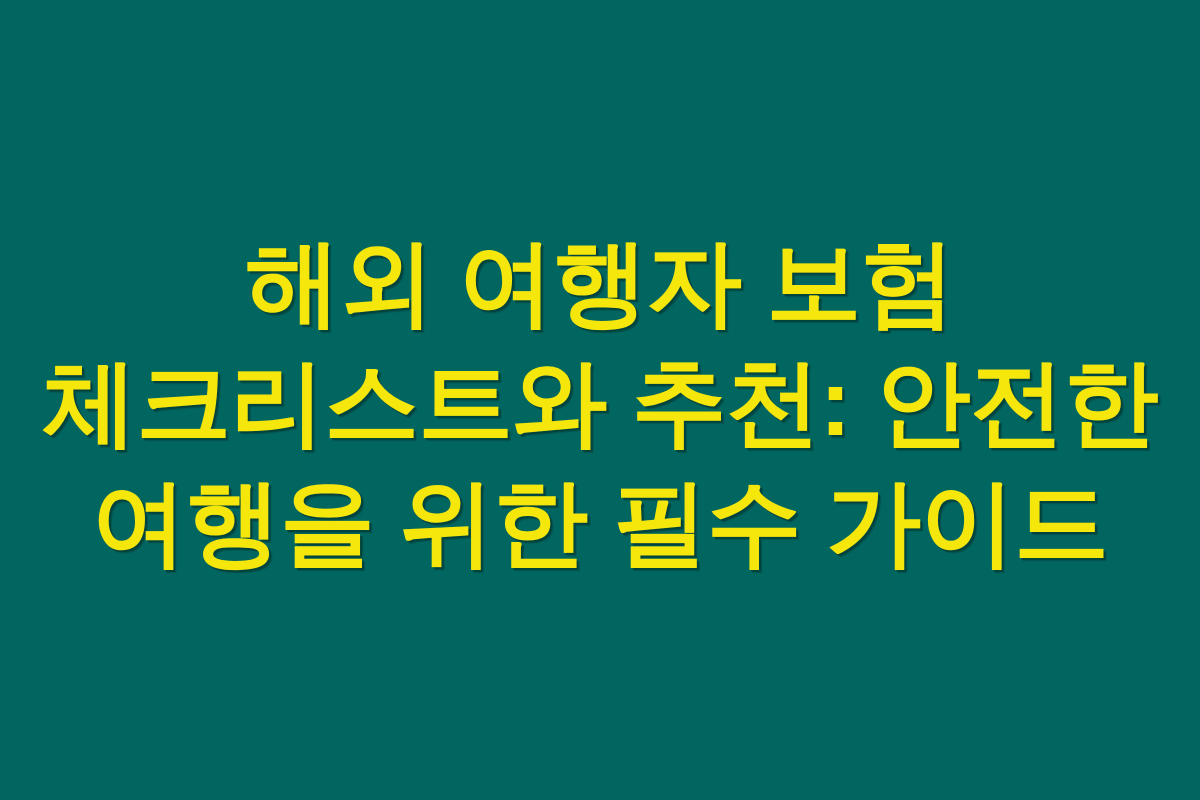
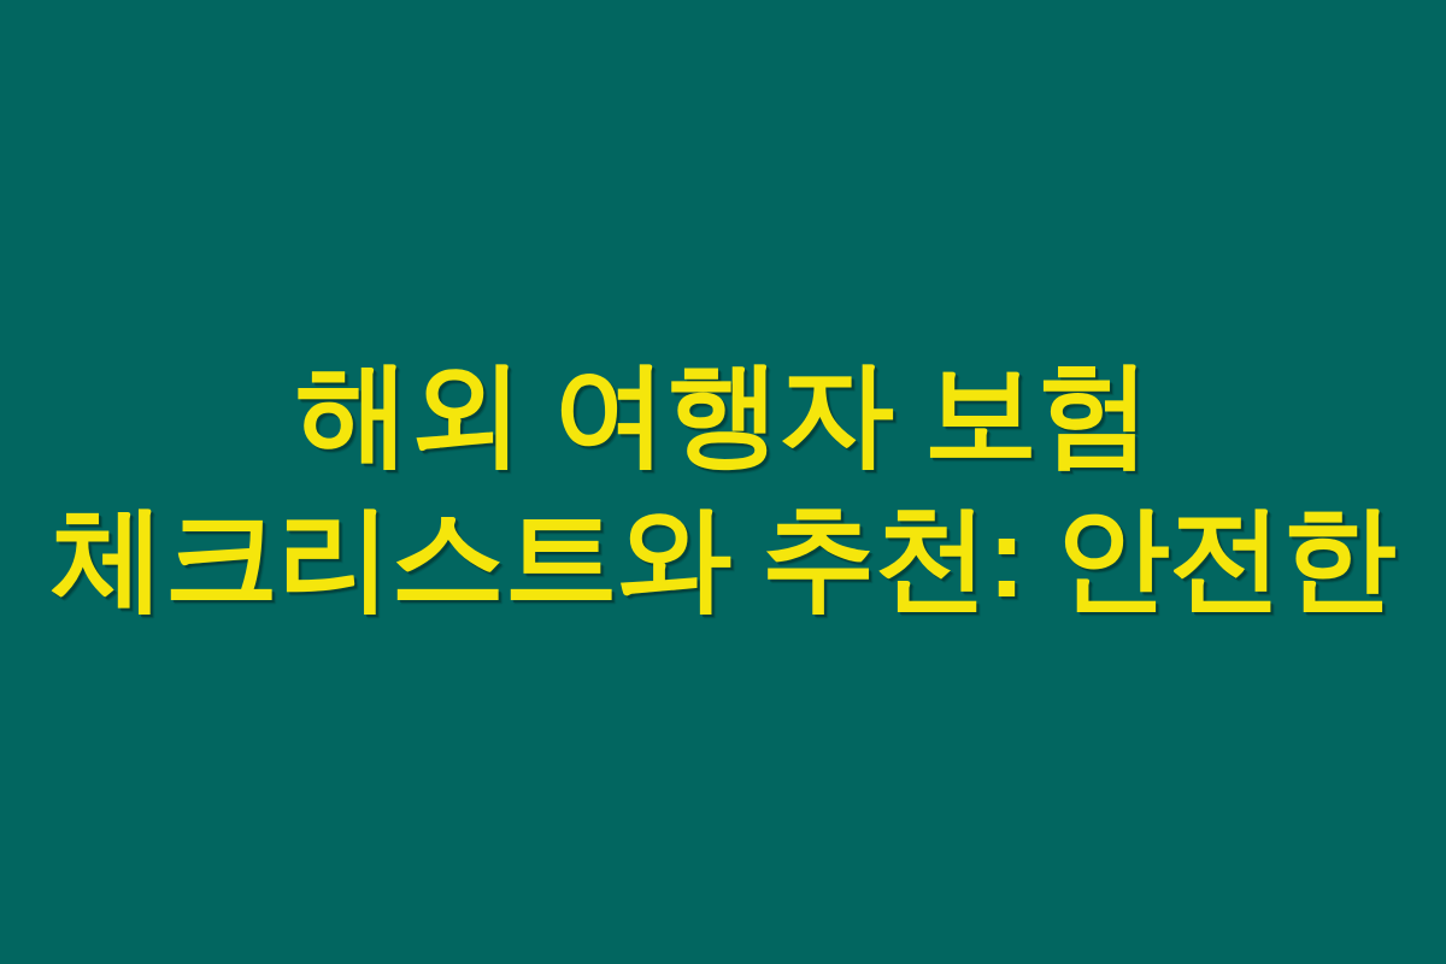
  해외 여행자 보험
  체크리스트와 추천: 안전한
- 여행을 위한 필수 가이드
